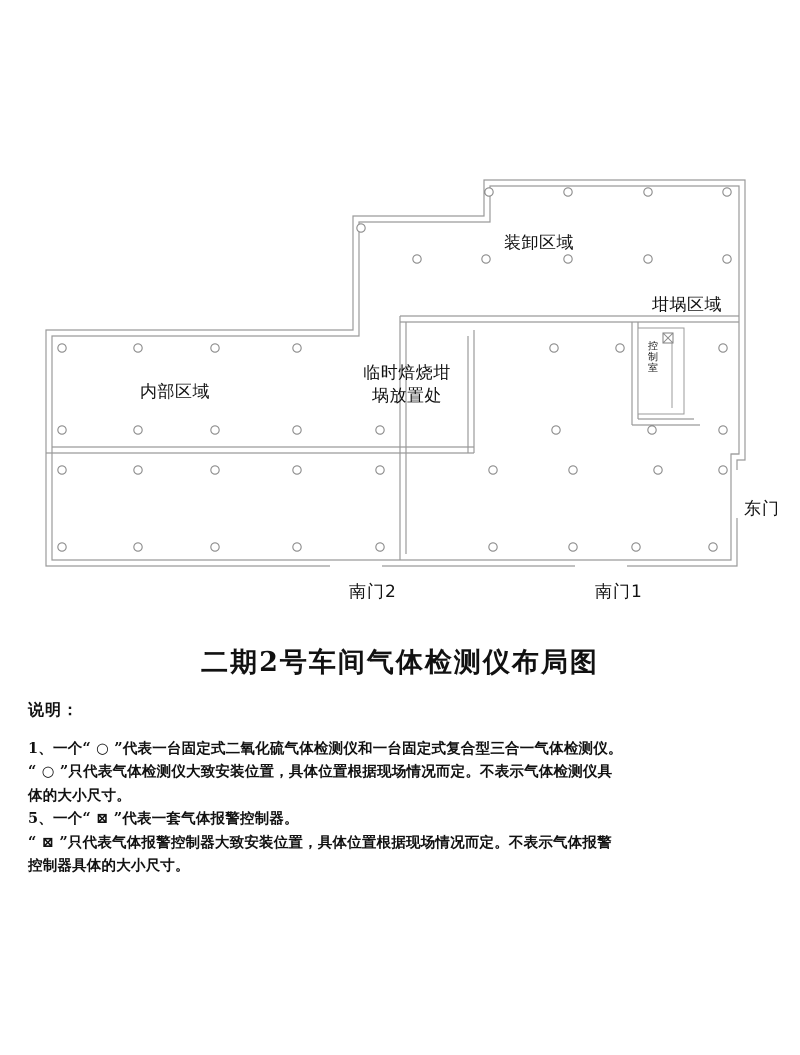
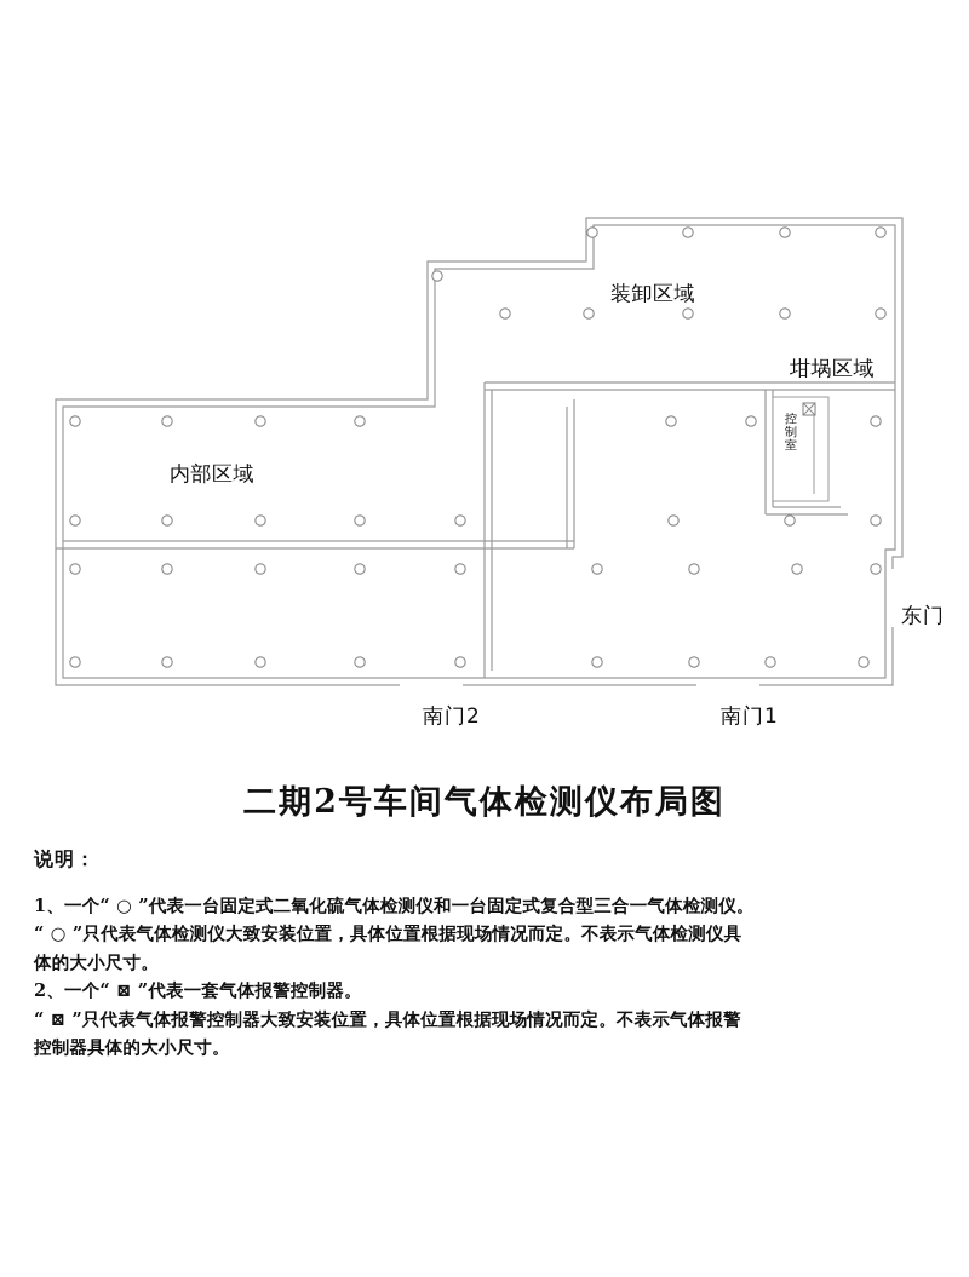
  装卸区域
  坩埚区域
  内部区域
- 临时焙烧坩
- 埚放置处
  控 制 室
  东门
  南门2
  南门1
  二期2号车间气体检测仪布局图
  说明：
  1、一个“ ○ ”代表一台固定式二氧化硫气体检测仪和一台固定式复合型三合一气体检测仪。
  “ ○ ”只代表气体检测仪大致安装位置，具体位置根据现场情况而定。不表示气体检测仪具
  体的大小尺寸。
- 5、一个“ ⊠ ”代表一套气体报警控制器。
+ 2、一个“ ⊠ ”代表一套气体报警控制器。
  “ ⊠ ”只代表气体报警控制器大致安装位置，具体位置根据现场情况而定。不表示气体报警
  控制器具体的大小尺寸。
